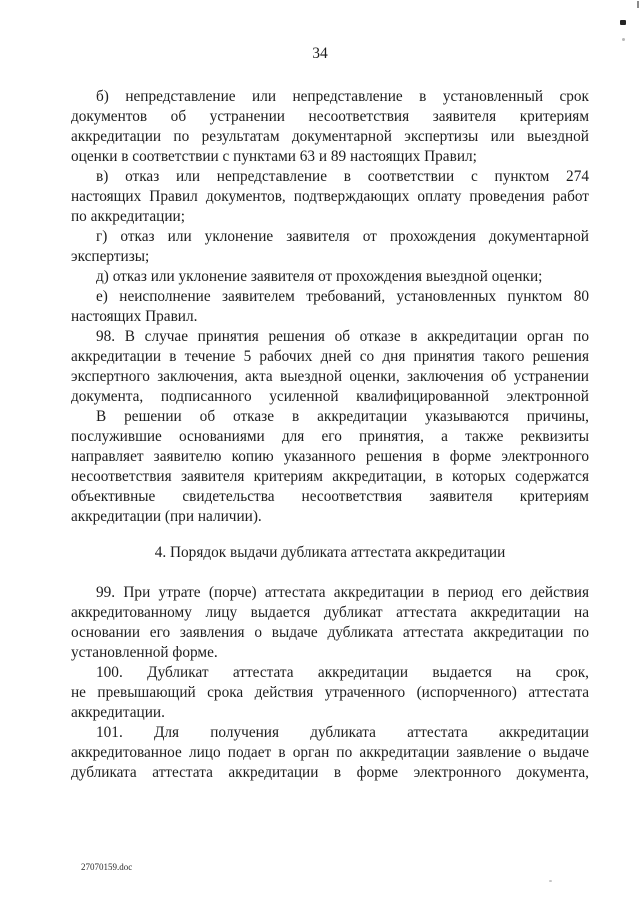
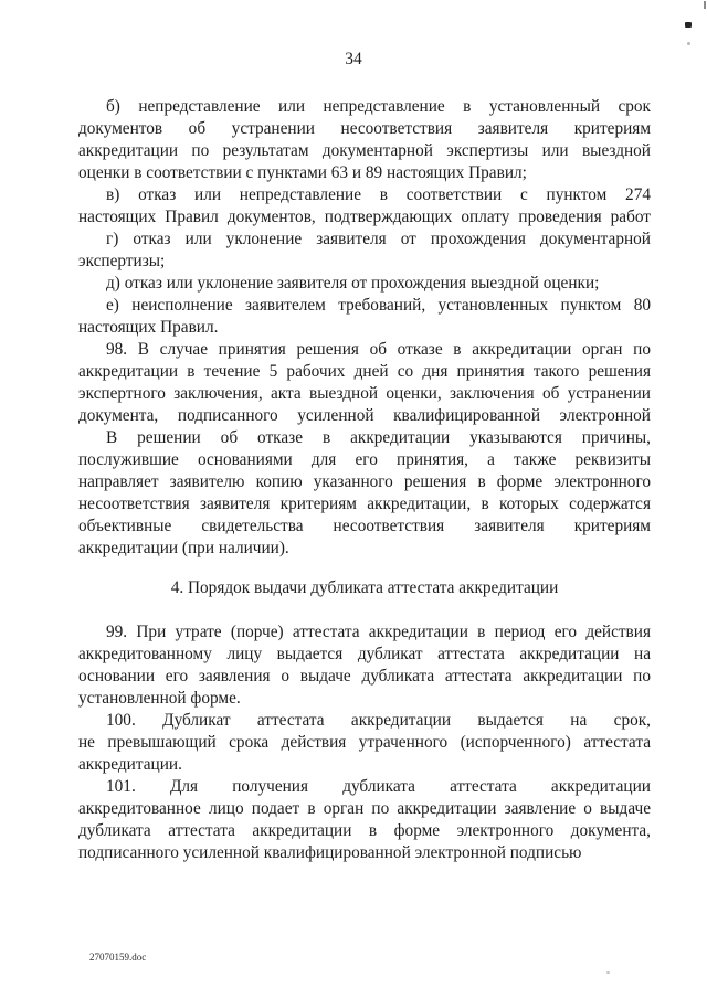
  34
  б) непредставление или непредставление в установленный срок
  документов об устранении несоответствия заявителя критериям
  аккредитации по результатам документарной экспертизы или выездной
  оценки в соответствии с пунктами 63 и 89 настоящих Правил;
  в) отказ или непредставление в соответствии с пунктом 274
  настоящих Правил документов, подтверждающих оплату проведения работ
- по аккредитации;
  г) отказ или уклонение заявителя от прохождения документарной
  экспертизы;
  д) отказ или уклонение заявителя от прохождения выездной оценки;
  е) неисполнение заявителем требований, установленных пунктом 80
  настоящих Правил.
  98. В случае принятия решения об отказе в аккредитации орган по
  аккредитации в течение 5 рабочих дней со дня принятия такого решения
  экспертного заключения, акта выездной оценки, заключения об устранении
  документа, подписанного усиленной квалифицированной электронной
  В решении об отказе в аккредитации указываются причины,
  послужившие основаниями для его принятия, а также реквизиты
  направляет заявителю копию указанного решения в форме электронного
  несоответствия заявителя критериям аккредитации, в которых содержатся
  объективные свидетельства несоответствия заявителя критериям
  аккредитации (при наличии).
  4. Порядок выдачи дубликата аттестата аккредитации
  99. При утрате (порче) аттестата аккредитации в период его действия
  аккредитованному лицу выдается дубликат аттестата аккредитации на
  основании его заявления о выдаче дубликата аттестата аккредитации по
  установленной форме.
  100. Дубликат аттестата аккредитации выдается на срок,
  не превышающий срока действия утраченного (испорченного) аттестата
  аккредитации.
  101. Для получения дубликата аттестата аккредитации
  аккредитованное лицо подает в орган по аккредитации заявление о выдаче
  дубликата аттестата аккредитации в форме электронного документа,
+ подписанного усиленной квалифицированной электронной подписью
  27070159.doc
